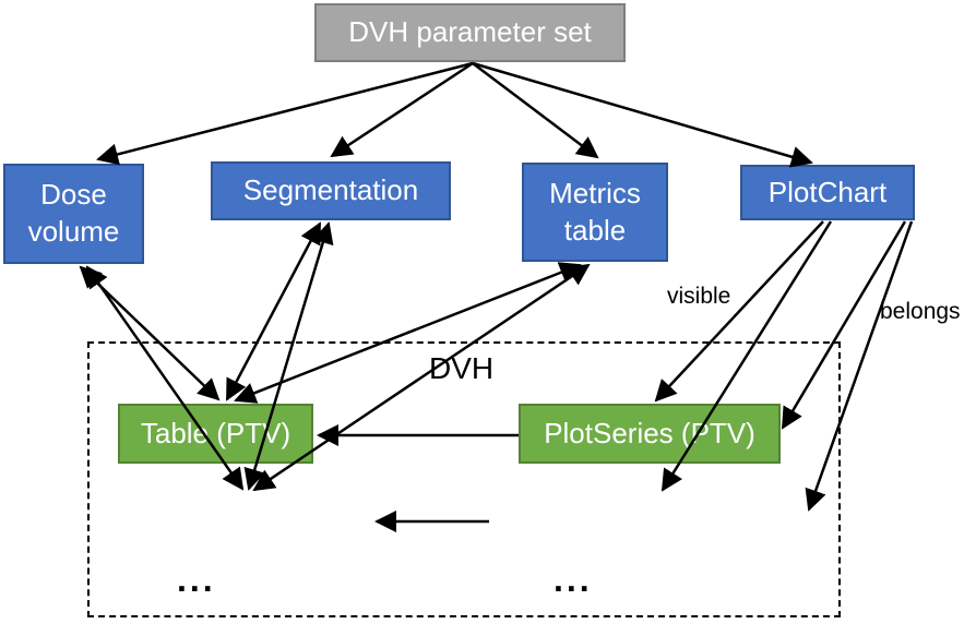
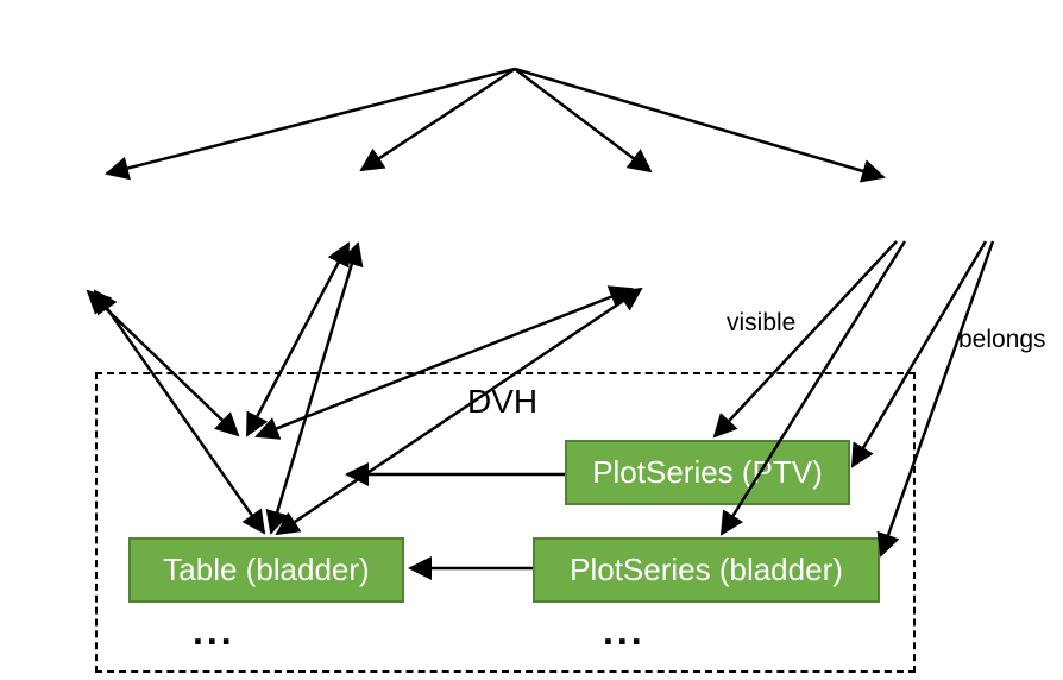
- DVH parameter set
- Dose volume
- Segmentation
- Metrics table
- PlotChart
- Table (PTV)
  PlotSeries (TV)
+ Table (bladder)
+ PlotSeries (bladder)
  DVH
  visible
  belongs
  ...
  ...
